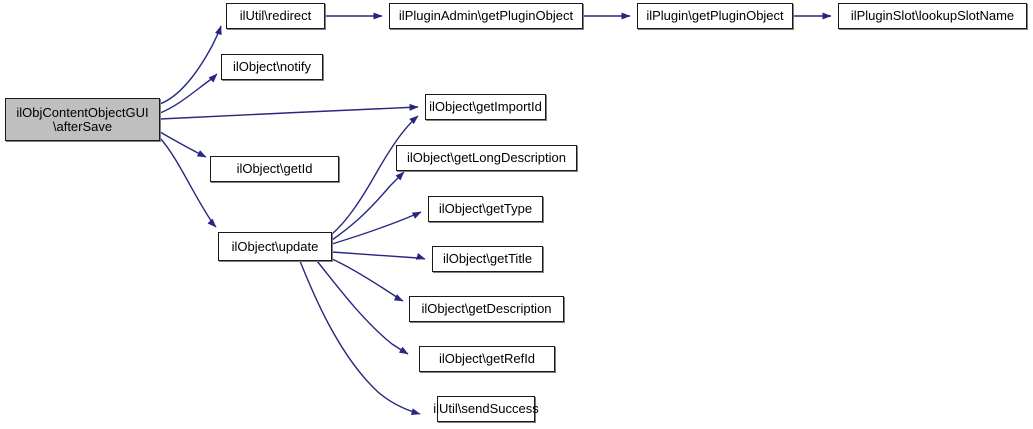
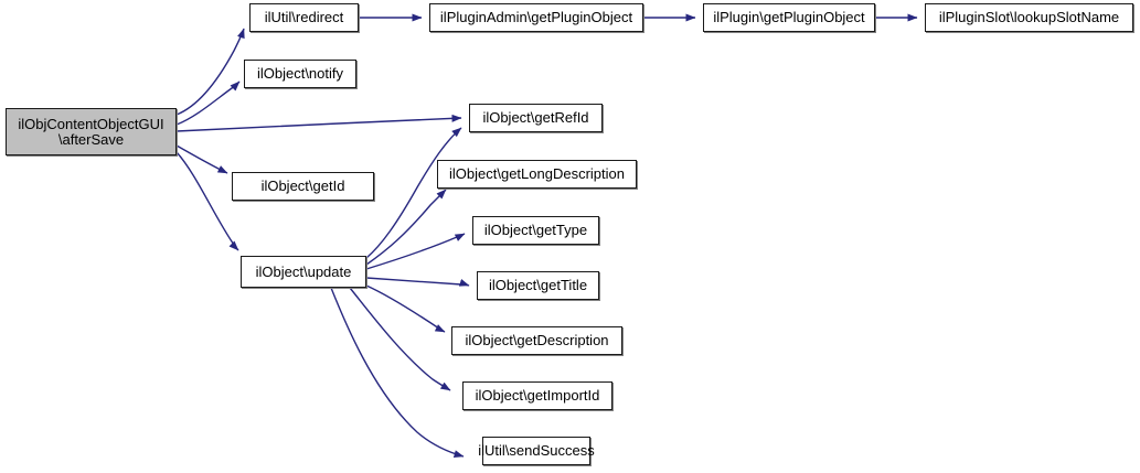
  ilObjContentObjectGUI
  \afterSave
  ilUtil\redirect
  ilPluginAdmin\getPluginObject
  ilPlugin\getPluginObject
  ilPluginSlot\lookupSlotName
  ilObject\notify
- ilObject\getImportId
+ ilObject\getRefId
  ilObject\getId
  ilObject\getLongDescription
  ilObject\getType
  ilObject\update
  ilObject\getTitle
  ilObject\getDescription
- ilObject\getRefId
+ ilObject\getImportId
  ilUtil\sendSuccess
